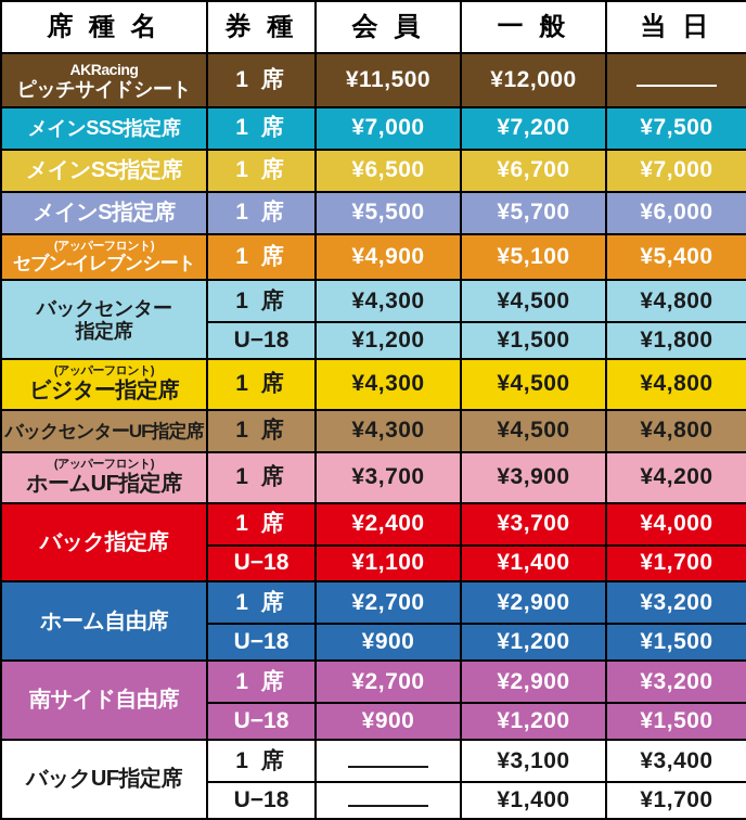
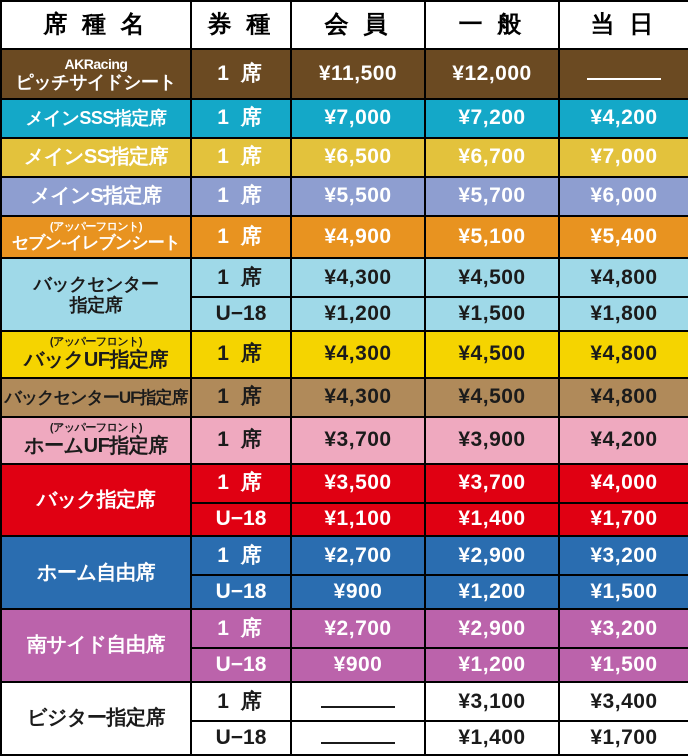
  席 種 名	券 種	会 員	一 般	当 日
  AKRacingピッチサイドシート	1 席	¥11,500	¥12,000
- メインSSS指定席	1 席	¥7,000	¥7,200	¥7,500
+ メインSSS指定席	1 席	¥7,000	¥7,200	¥4,200
  メインSS指定席	1 席	¥6,500	¥6,700	¥7,000
  メインS指定席	1 席	¥5,500	¥5,700	¥6,000
  (アッパーフロント)セブン-イレブンシート	1 席	¥4,900	¥5,100	¥5,400
  バックセンター指定席	1 席	¥4,300	¥4,500	¥4,800
  U−18	¥1,200	¥1,500	¥1,800
- (アッパーフロント)ビジター指定席	1 席	¥4,300	¥4,500	¥4,800
+ (アッパーフロント)バックUF指定席	1 席	¥4,300	¥4,500	¥4,800
  バックセンターUF指定席	1 席	¥4,300	¥4,500	¥4,800
  (アッパーフロント)ホームUF指定席	1 席	¥3,700	¥3,900	¥4,200
- バック指定席	1 席	¥2,400	¥3,700	¥4,000
+ バック指定席	1 席	¥3,500	¥3,700	¥4,000
  U−18	¥1,100	¥1,400	¥1,700
  ホーム自由席	1 席	¥2,700	¥2,900	¥3,200
  U−18	¥900	¥1,200	¥1,500
  南サイド自由席	1 席	¥2,700	¥2,900	¥3,200
  U−18	¥900	¥1,200	¥1,500
- バックUF指定席	1 席		¥3,100	¥3,400
+ ビジター指定席	1 席		¥3,100	¥3,400
  U−18		¥1,400	¥1,700
